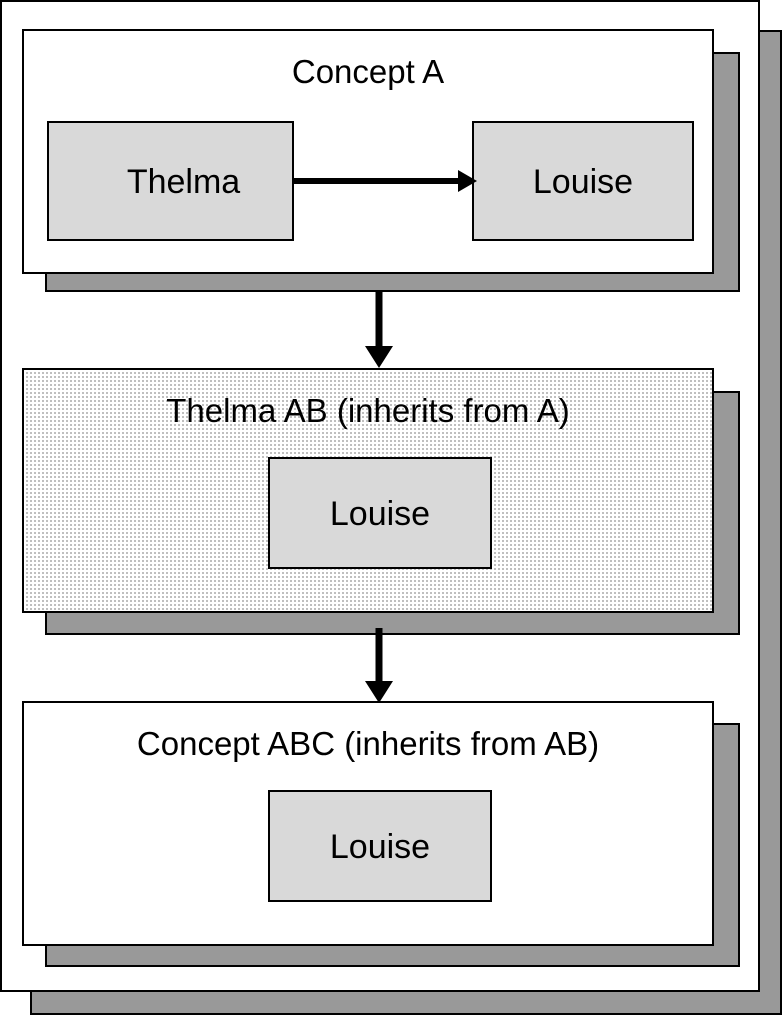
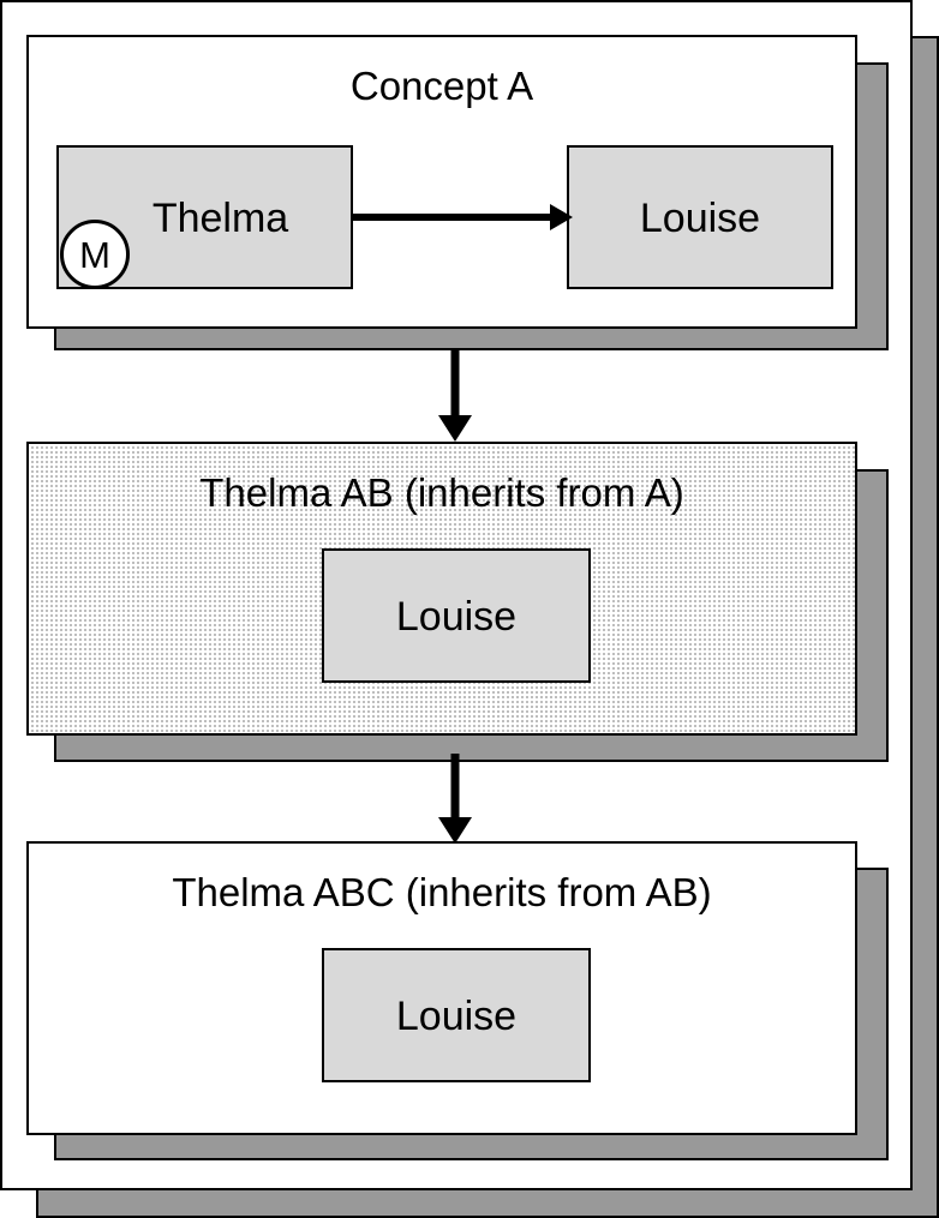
  Concept A
  Thelma
+ M
  Louise
  Thelma AB (inherits from A)
  Louise
- Concept ABC (inherits from AB)
+ Thelma ABC (inherits from AB)
  Louise
